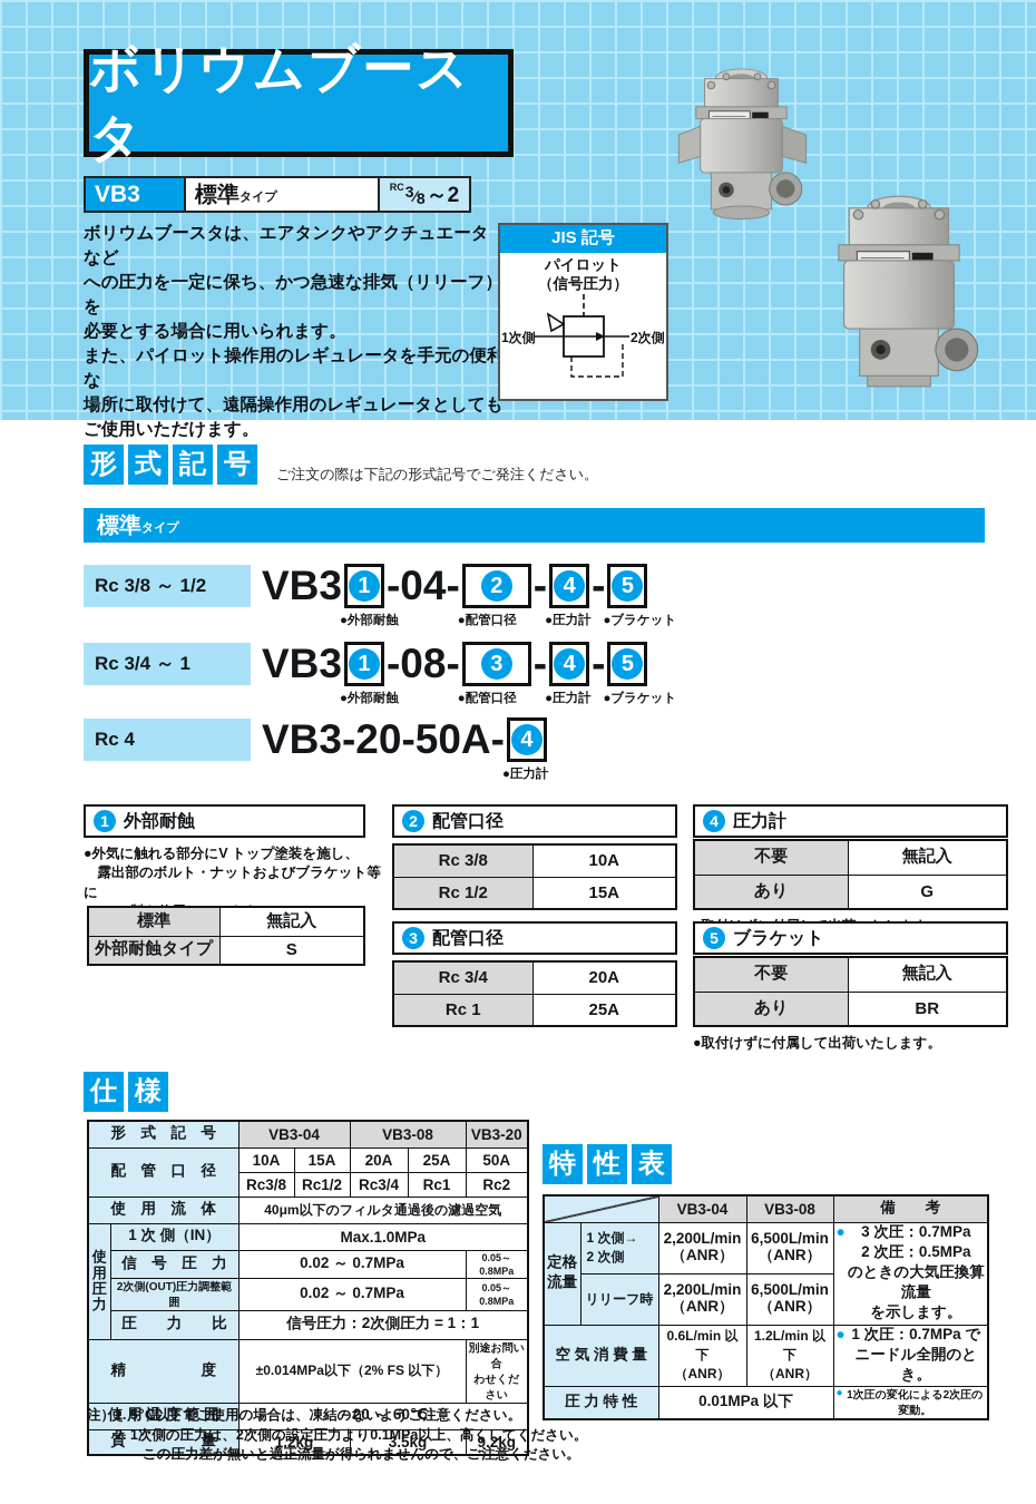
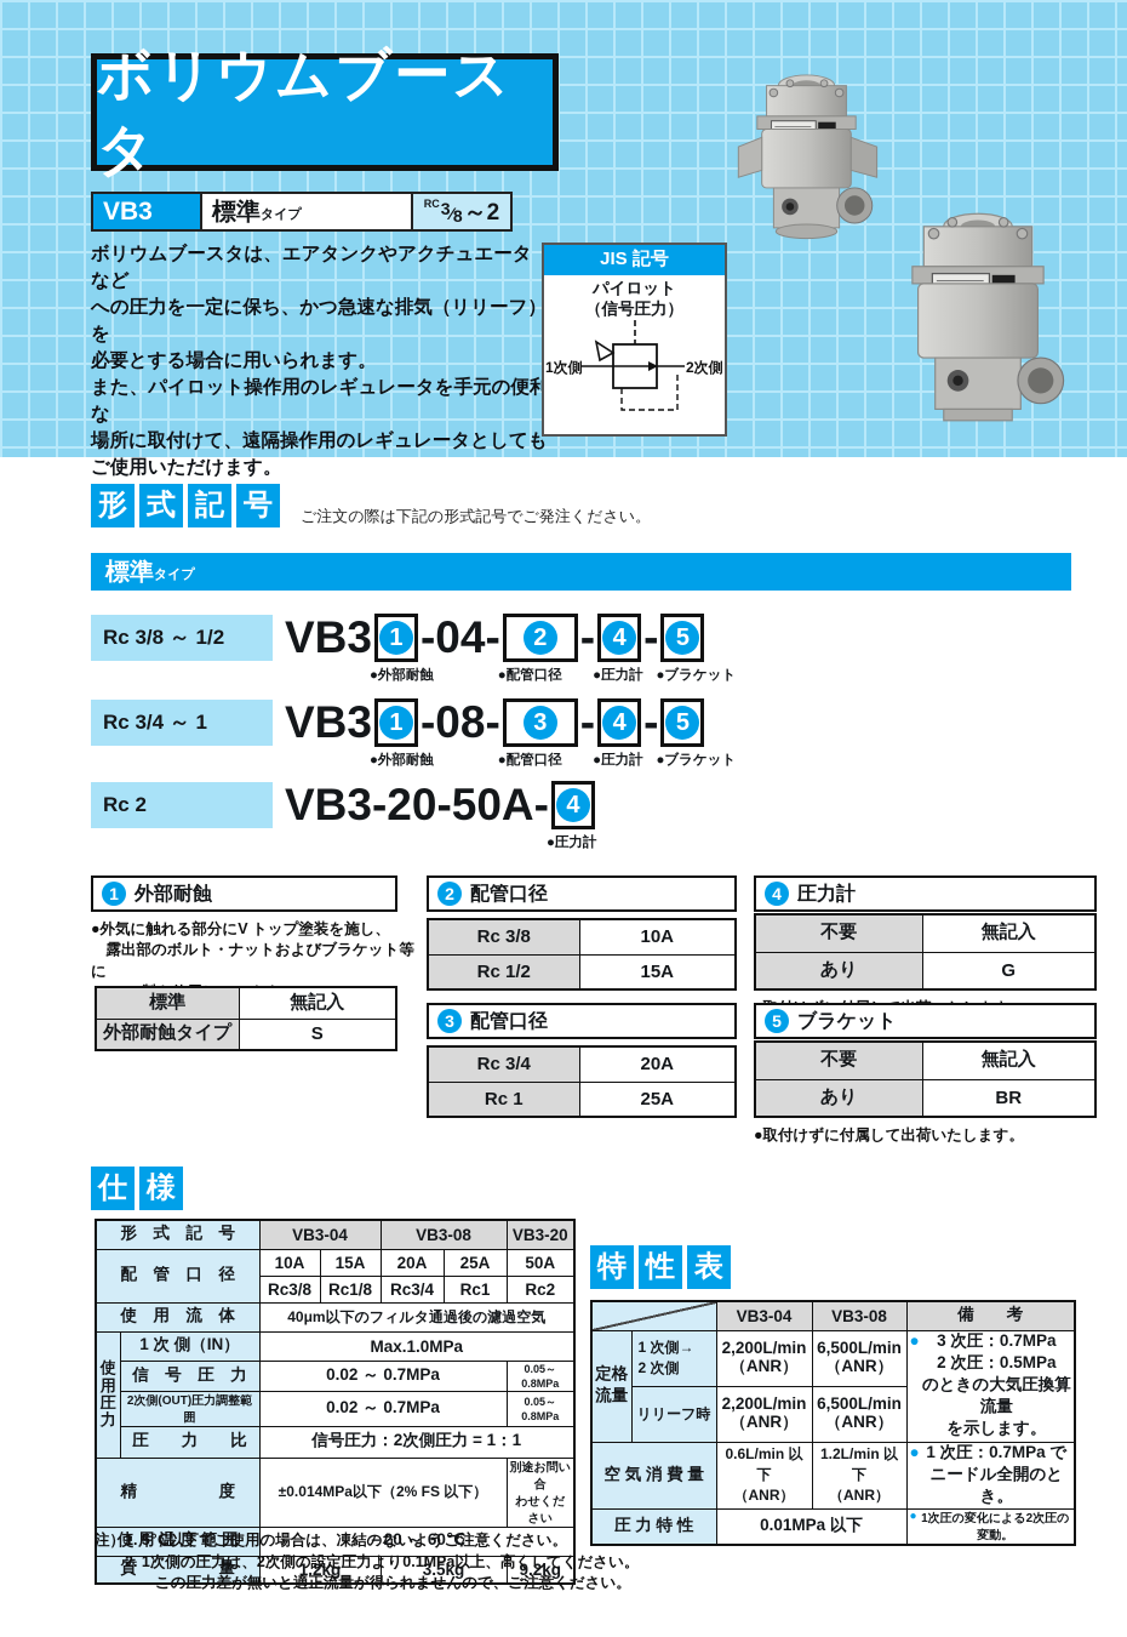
  ボリウムブースタ
  VB3
  標準
  タイプ
  RC
  3⁄8
  ～2
  ボリウムブースタは、エアタンクやアクチュエータなど
  への圧力を一定に保ち、かつ急速な排気（リリーフ）を
  必要とする場合に用いられます。
  また、パイロット操作用のレギュレータを手元の便利な
  場所に取付けて、遠隔操作用のレギュレータとしても
  ご使用いただけます。
  JIS 記号
  パイロット
  （信号圧力）
  1次側
  2次側
  形
  式
  記
  号
  ご注文の際は下記の形式記号でご発注ください。
  標準
  タイプ
  Rc 3/8 ～ 1/2
  VB3
  1
  ●外部耐蝕
  -04-
  2
  ●配管口径
  -
  4
  ●圧力計
  -
  5
  ●ブラケット
  Rc 3/4 ～ 1
  VB3
  1
  ●外部耐蝕
  -08-
  3
  ●配管口径
  -
  4
  ●圧力計
  -
  5
  ●ブラケット
- Rc 4
+ Rc 2
  VB3-20-50A-
  4
  ●圧力計
  1
  外部耐蝕
  ●外気に触れる部分にV トップ塗装を施し、
  露出部のボルト・ナットおよびブラケット等に
  標準	無記入
  外部耐蝕タイプ	S
  2
  配管口径
  Rc 3/8	10A
  Rc 1/2	15A
  3
  配管口径
  Rc 3/4	20A
  Rc 1	25A
  4
  圧力計
  不要	無記入
  あり	G
  5
  ブラケット
  不要	無記入
  あり	BR
  ●取付けずに付属して出荷いたします。
  仕
  様
  形 式 記 号	VB3-04	VB3-08	VB3-20
  配 管 口 径	10A	15A	20A	25A	50A
- Rc3/8	Rc1/2	Rc3/4	Rc1	Rc2
+ Rc3/8	Rc1/8	Rc3/4	Rc1	Rc2
  使 用 流 体	40μm以下のフィルタ通過後の濾過空気
  使用圧力	1 次 側（IN）	Max.1.0MPa
  信 号 圧 力	0.02 ～ 0.7MPa	0.05～0.8MPa
  2次側(OUT)圧力調整範囲	0.02 ～ 0.7MPa	0.05～0.8MPa
  圧 力 比	信号圧力：2次側圧力 = 1：1
  精 度	±0.014MPa以下（2% FS 以下）	別途お問い合 わせください
  使 用 温 度 範 囲	－20 ～ 60℃
  質 量	1.2kg	3.5kg	9.2kg
  注）1. 5℃以下でご使用の場合は、凍結のないようご注意ください。
  2. 1次側の圧力は、2次側の設定圧力より0.1MPa以上、高くしてください。
  この圧力差が無いと適正流量が得られませんので、ご注意ください。
  特
  性
  表
  	VB3-04	VB3-08	備 考
  定格 流量	1 次側→ 2 次側	2,200L/min （ANR）	6,500L/min （ANR）	● 3 次圧：0.7MPa 2 次圧：0.5MPa のときの大気圧換算流量 を示します。
  リリーフ時	2,200L/min （ANR）	6,500L/min （ANR）
  空 気 消 費 量	0.6L/min 以下 （ANR）	1.2L/min 以下 （ANR）	● 1 次圧：0.7MPa で ニードル全開のとき。
  圧 力 特 性	0.01MPa 以下	● 1次圧の変化による2次圧の変動。
